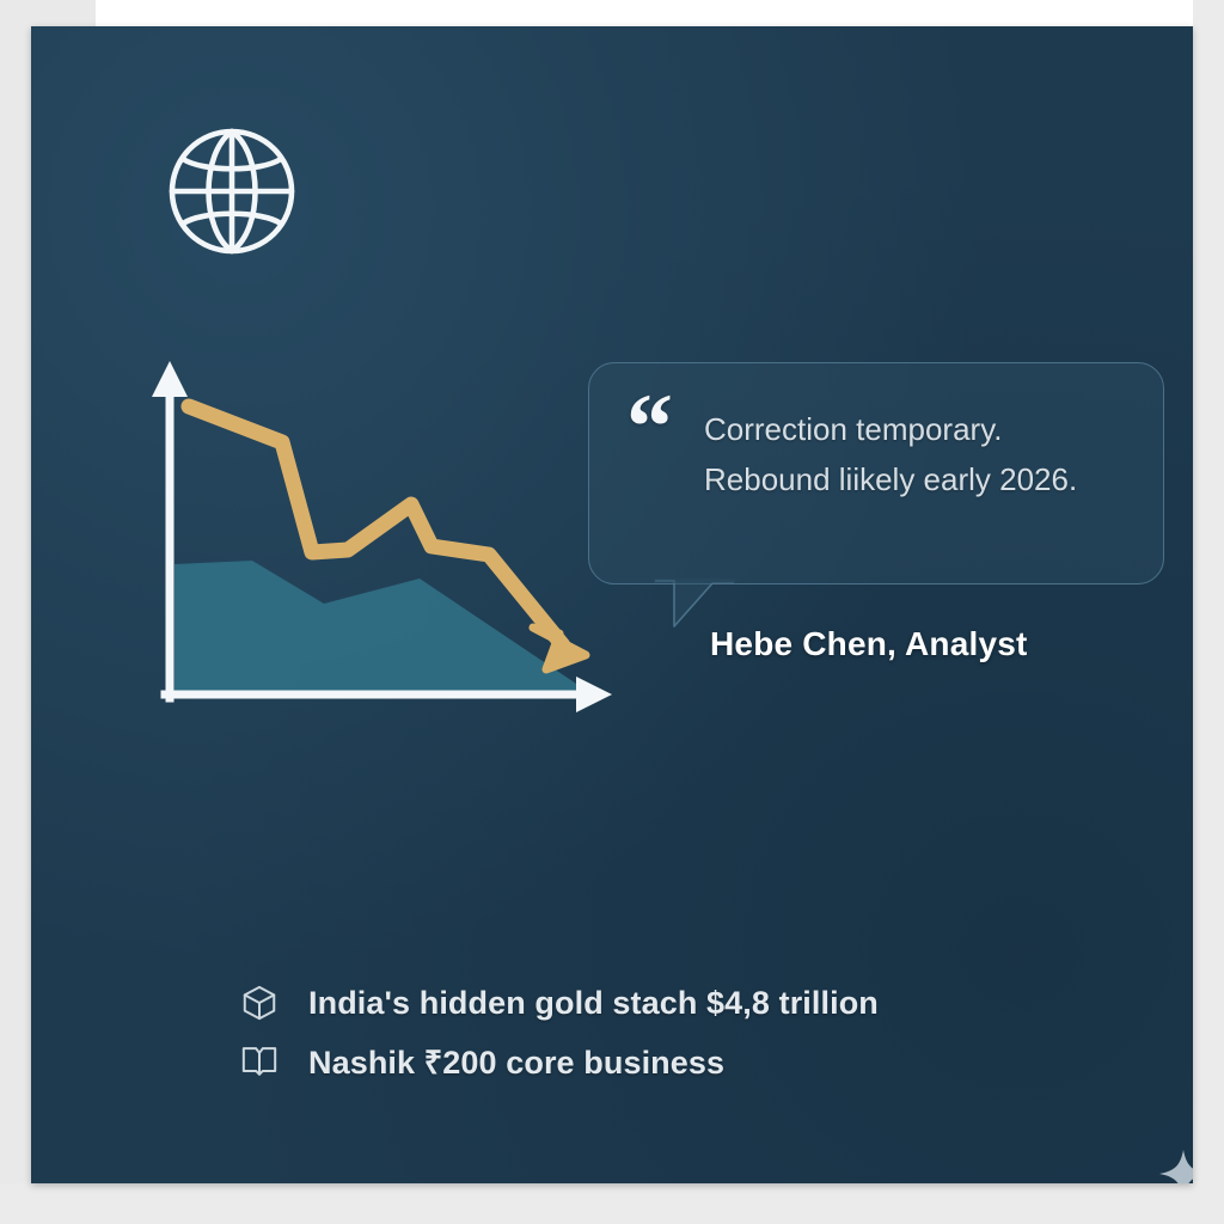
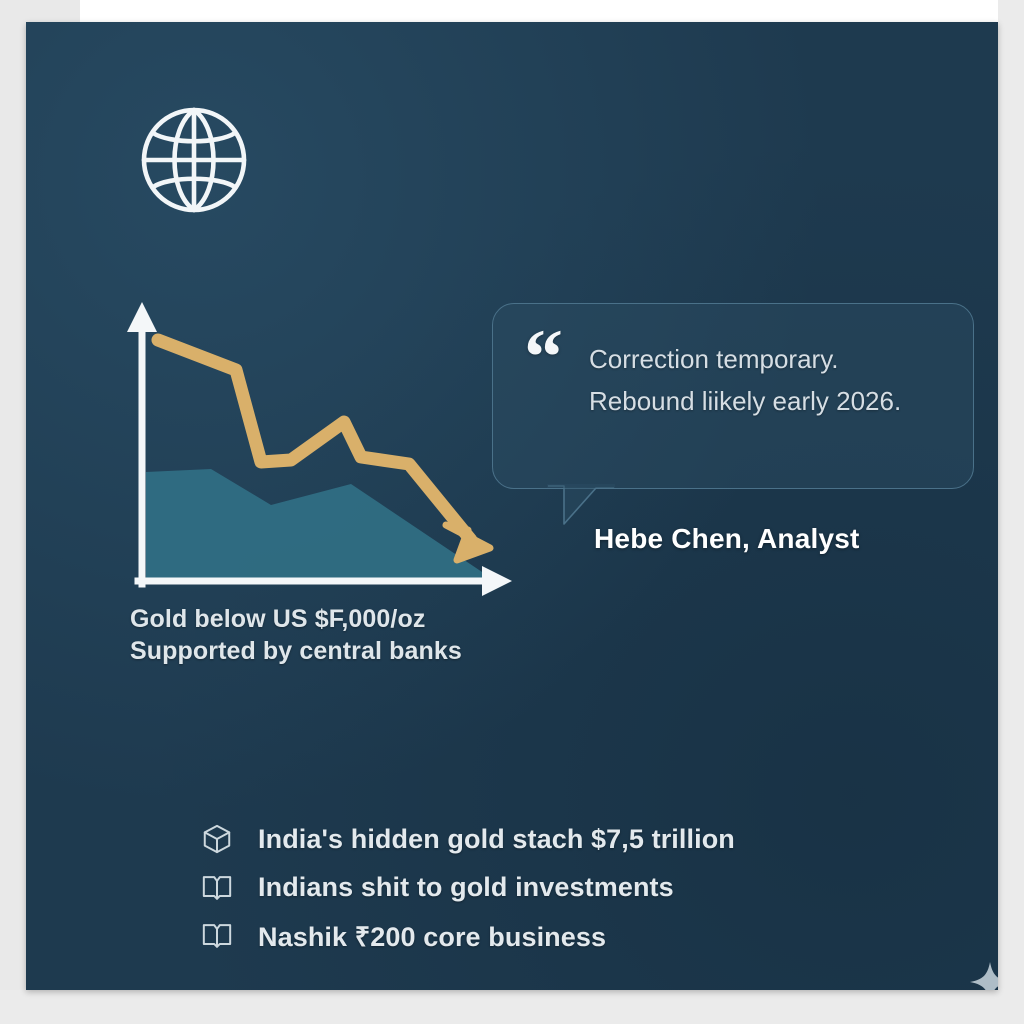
+ Gold below US $F,000/oz
+ Supported by central banks
  “
  Correction temporary.
  Rebound liikely early 2026.
  Hebe Chen, Analyst
- India's hidden gold stach $4,8 trillion
+ India's hidden gold stach $7,5 trillion
+ Indians shit to gold investments
  Nashik ₹200 core business
